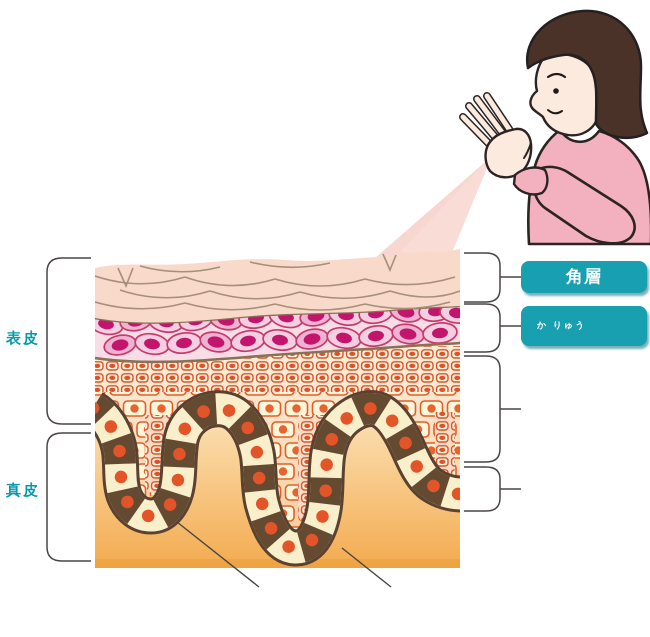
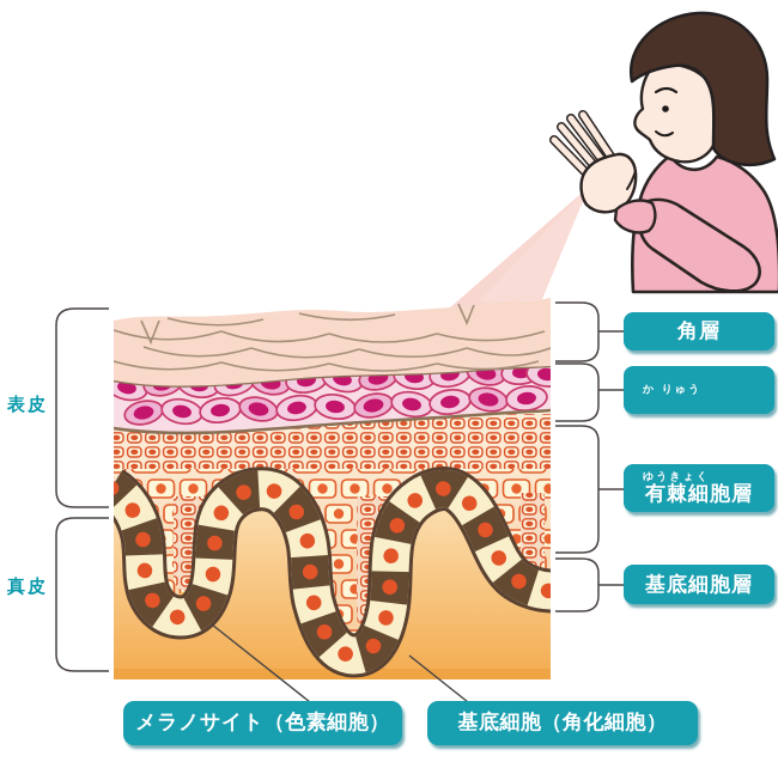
  表皮
  真皮
  角層
  か りゅう
+ ゆうきょく
+ 有棘細胞層
+ 基底細胞層
+ メラノサイト（色素細胞）
+ 基底細胞（角化細胞）
